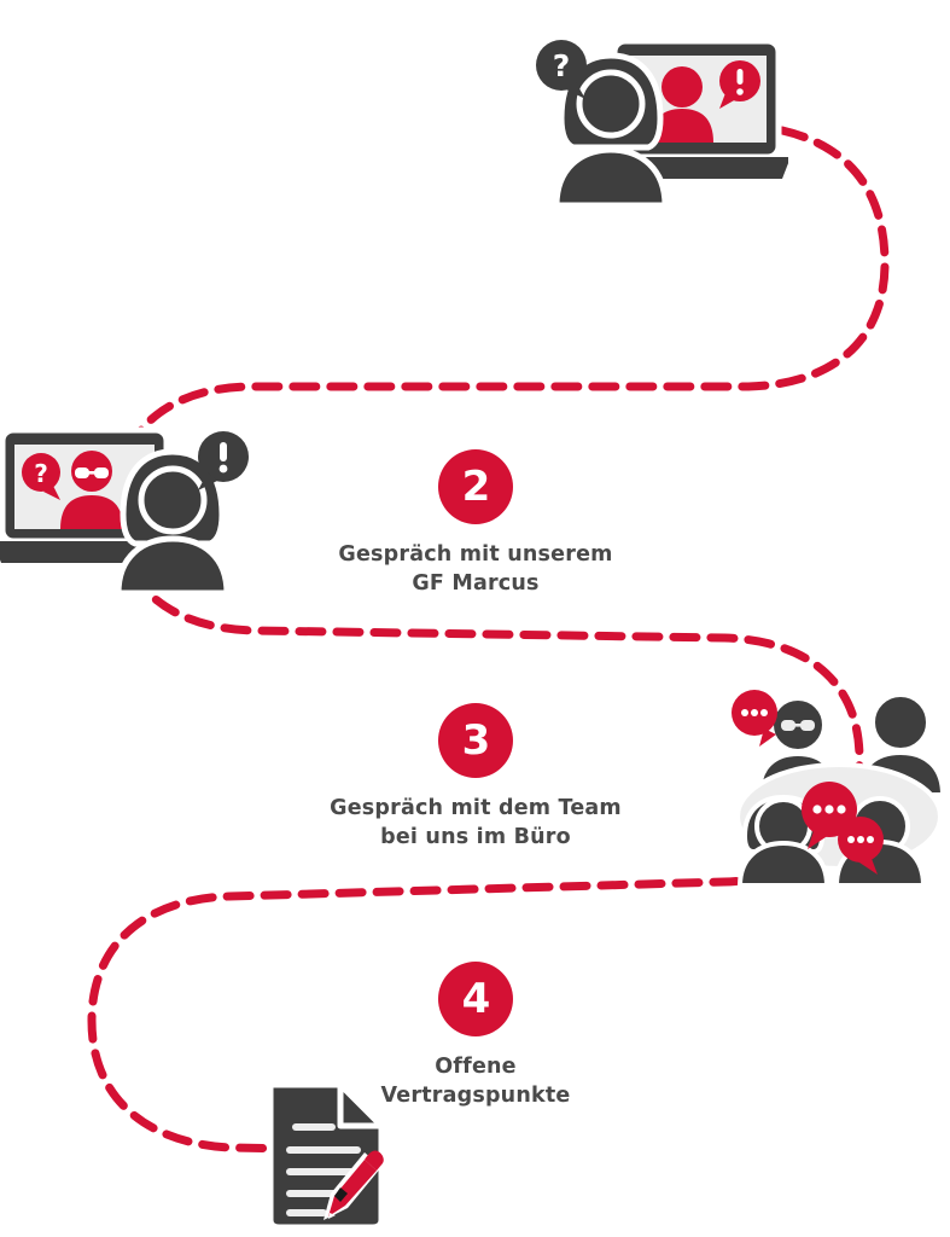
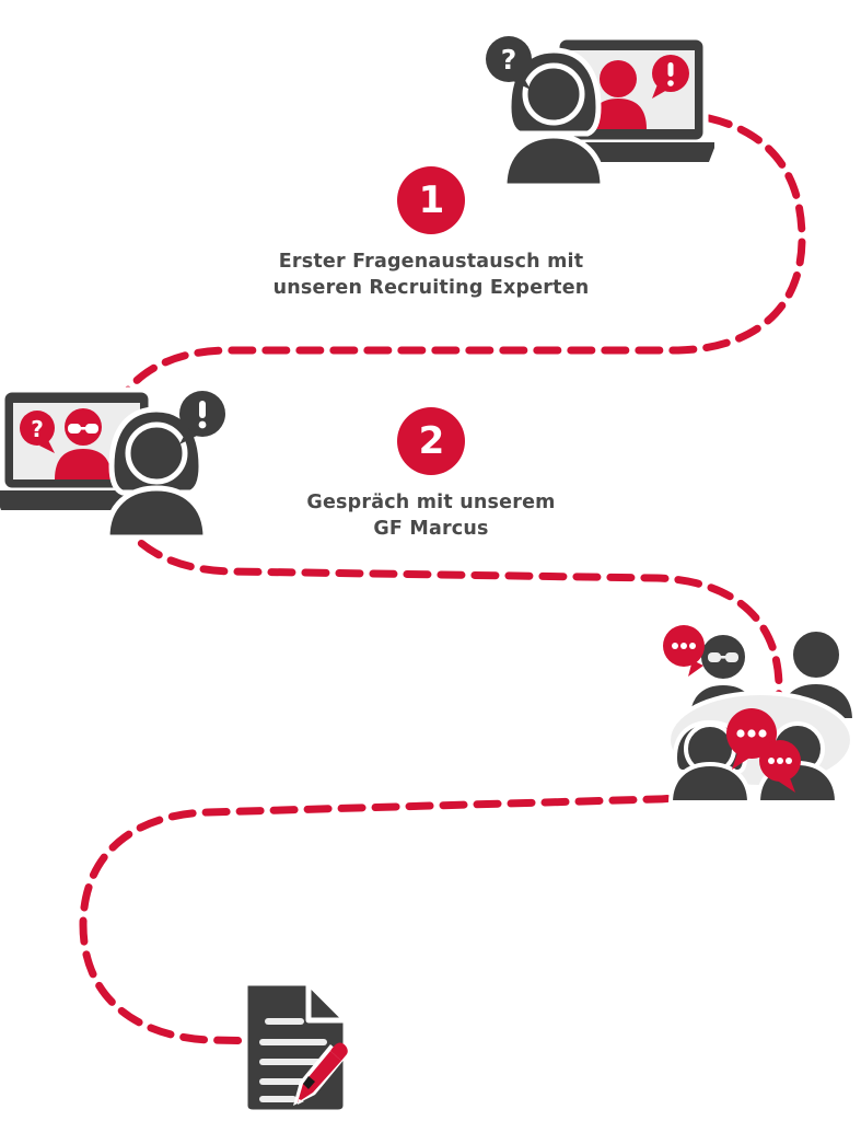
  ?
+ 1
+ Erster Fragenaustausch mit
+ unseren Recruiting Experten
  ?
  2
  Gespräch mit unserem
  GF Marcus
- 3
- Gespräch mit dem Team
- bei uns im Büro
- 4
- Offene
- Vertragspunkte
